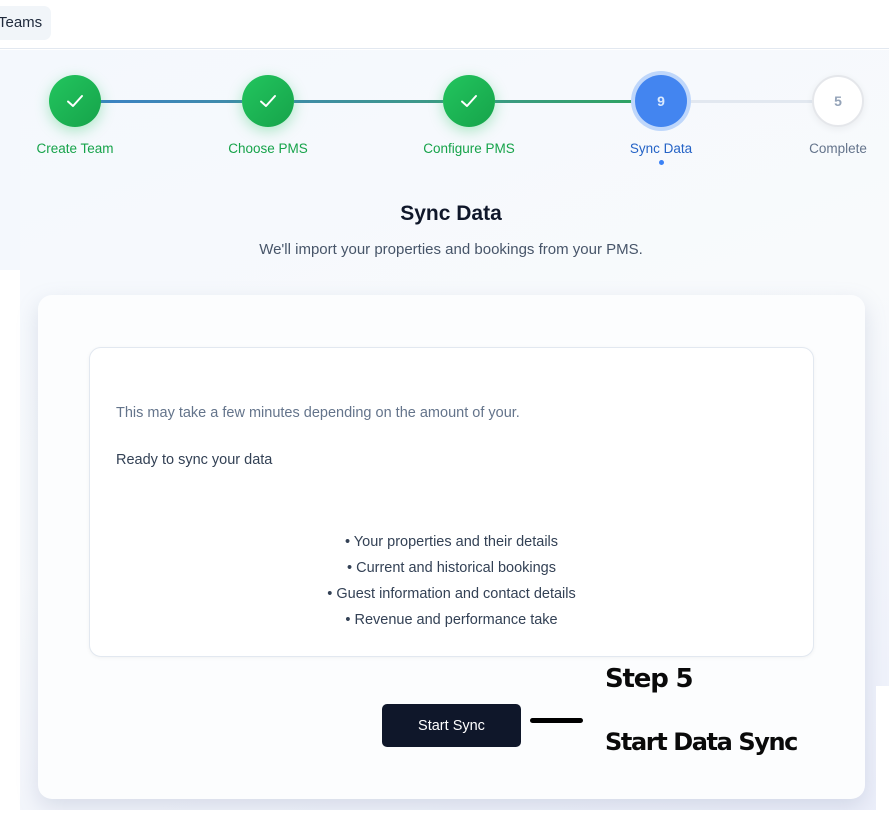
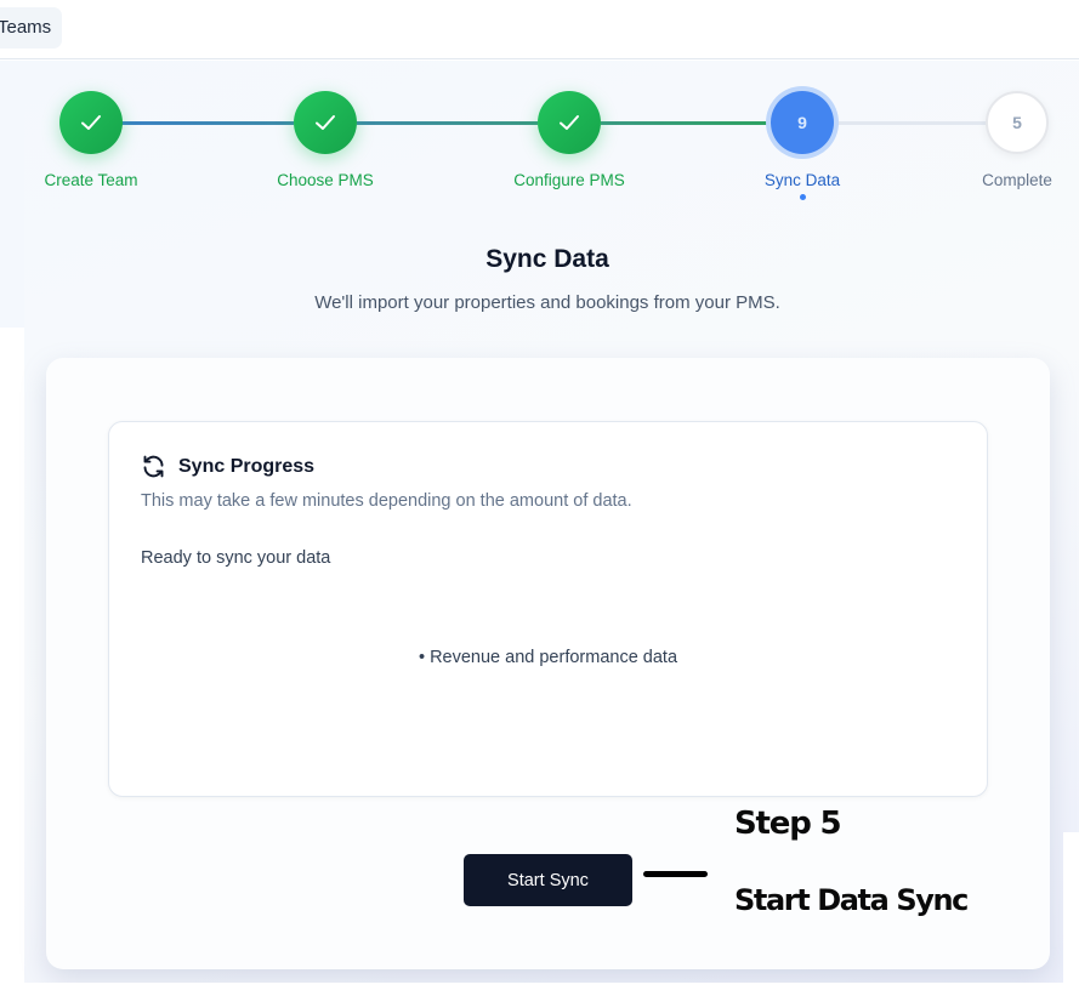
  Teams
  Create Team
  Choose PMS
  Configure PMS
  9
  Sync Data
  5
  Complete
  Sync Data
  We'll import your properties and bookings from your PMS.
+ Sync Progress
- This may take a few minutes depending on the amount of your.
+ This may take a few minutes depending on the amount of data.
  Ready to sync your data
- • Your properties and their details
- • Current and historical bookings
- • Guest information and contact details
- • Revenue and performance take
+ • Revenue and performance data
  Start Sync
  Step 5
  Start Data Sync
